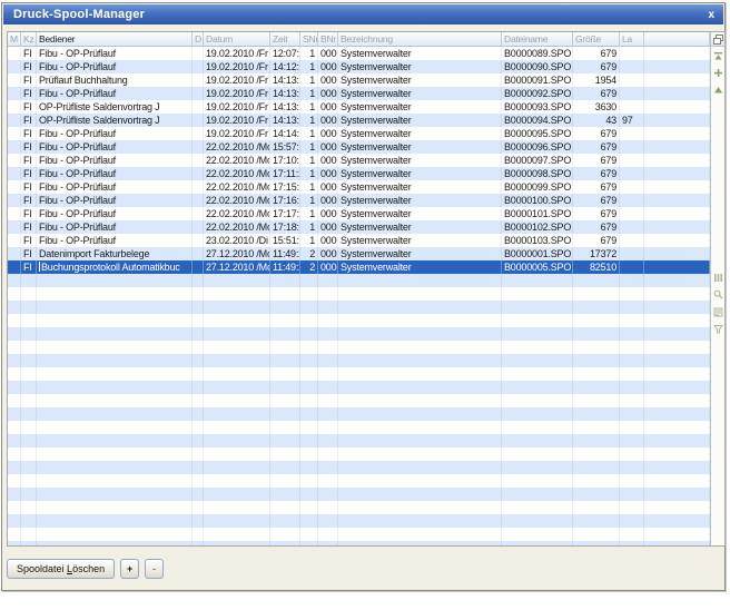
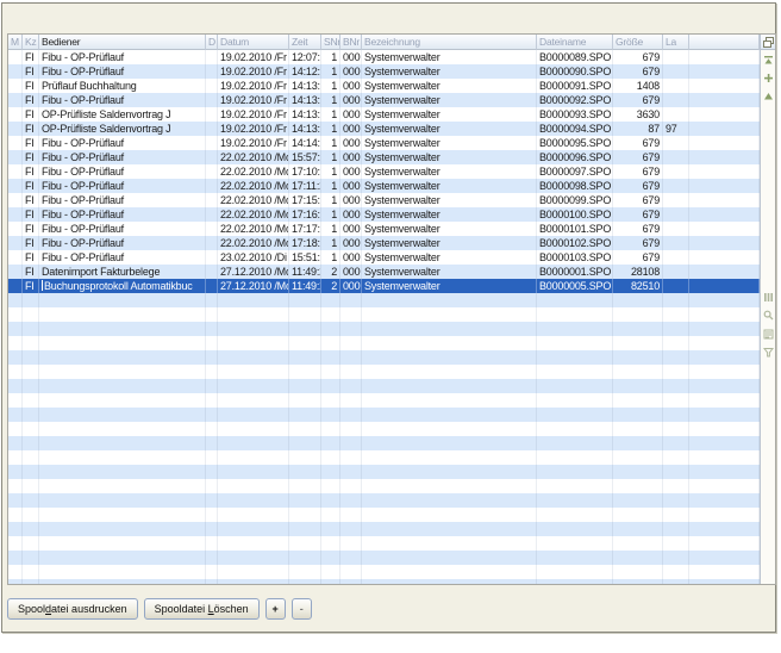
- Druck-Spool-Manager
- x
  M
  Kz
  Bediener
  D
  Datum
  Zeit
  SNr
  BNr
  Bezeichnung
  Dateiname
  Größe
  La
  FI
  Fibu - OP-Prüflauf
  19.02.2010 /Fr
  12:07:
  1
  000
  Systemverwalter
  B0000089.SPO
  679
  FI
  Fibu - OP-Prüflauf
  19.02.2010 /Fr
  14:12:
  1
  000
  Systemverwalter
  B0000090.SPO
  679
  FI
  Prüflauf Buchhaltung
  19.02.2010 /Fr
  14:13:
  1
  000
  Systemverwalter
  B0000091.SPO
- 1954
+ 1408
  FI
  Fibu - OP-Prüflauf
  19.02.2010 /Fr
  14:13:
  1
  000
  Systemverwalter
  B0000092.SPO
  679
  FI
  OP-Prüfliste Saldenvortrag J
  19.02.2010 /Fr
  14:13:
  1
  000
  Systemverwalter
  B0000093.SPO
  3630
  FI
  OP-Prüfliste Saldenvortrag J
  19.02.2010 /Fr
  14:13:
  1
  000
  Systemverwalter
  B0000094.SPO
- 43
+ 87
  97
  FI
  Fibu - OP-Prüflauf
  19.02.2010 /Fr
  14:14:
  1
  000
  Systemverwalter
  B0000095.SPO
  679
  FI
  Fibu - OP-Prüflauf
  22.02.2010 /Mo
  15:57:
  1
  000
  Systemverwalter
  B0000096.SPO
  679
  FI
  Fibu - OP-Prüflauf
  22.02.2010 /Mo
  17:10:
  1
  000
  Systemverwalter
  B0000097.SPO
  679
  FI
  Fibu - OP-Prüflauf
  22.02.2010 /Mo
  17:11:
  1
  000
  Systemverwalter
  B0000098.SPO
  679
  FI
  Fibu - OP-Prüflauf
  22.02.2010 /Mo
  17:15:
  1
  000
  Systemverwalter
  B0000099.SPO
  679
  FI
  Fibu - OP-Prüflauf
  22.02.2010 /Mo
  17:16:
  1
  000
  Systemverwalter
  B0000100.SPO
  679
  FI
  Fibu - OP-Prüflauf
  22.02.2010 /Mo
  17:17:
  1
  000
  Systemverwalter
  B0000101.SPO
  679
  FI
  Fibu - OP-Prüflauf
  22.02.2010 /Mo
  17:18:
  1
  000
  Systemverwalter
  B0000102.SPO
  679
  FI
  Fibu - OP-Prüflauf
  23.02.2010 /Di
  15:51:
  1
  000
  Systemverwalter
  B0000103.SPO
  679
  FI
  Datenimport Fakturbelege
  27.12.2010 /Mo
  11:49:
  2
  000
  Systemverwalter
  B0000001.SPO
- 17372
+ 28108
  FI
  Buchungsprotokoll Automatikbuc
  27.12.2010 /Mo
  11:49:
  2
  000
  Systemverwalter
  B0000005.SPO
  82510
+ Spool
+ d
+ atei ausdrucken
  Spooldatei
  L
  öschen
  +
  -
